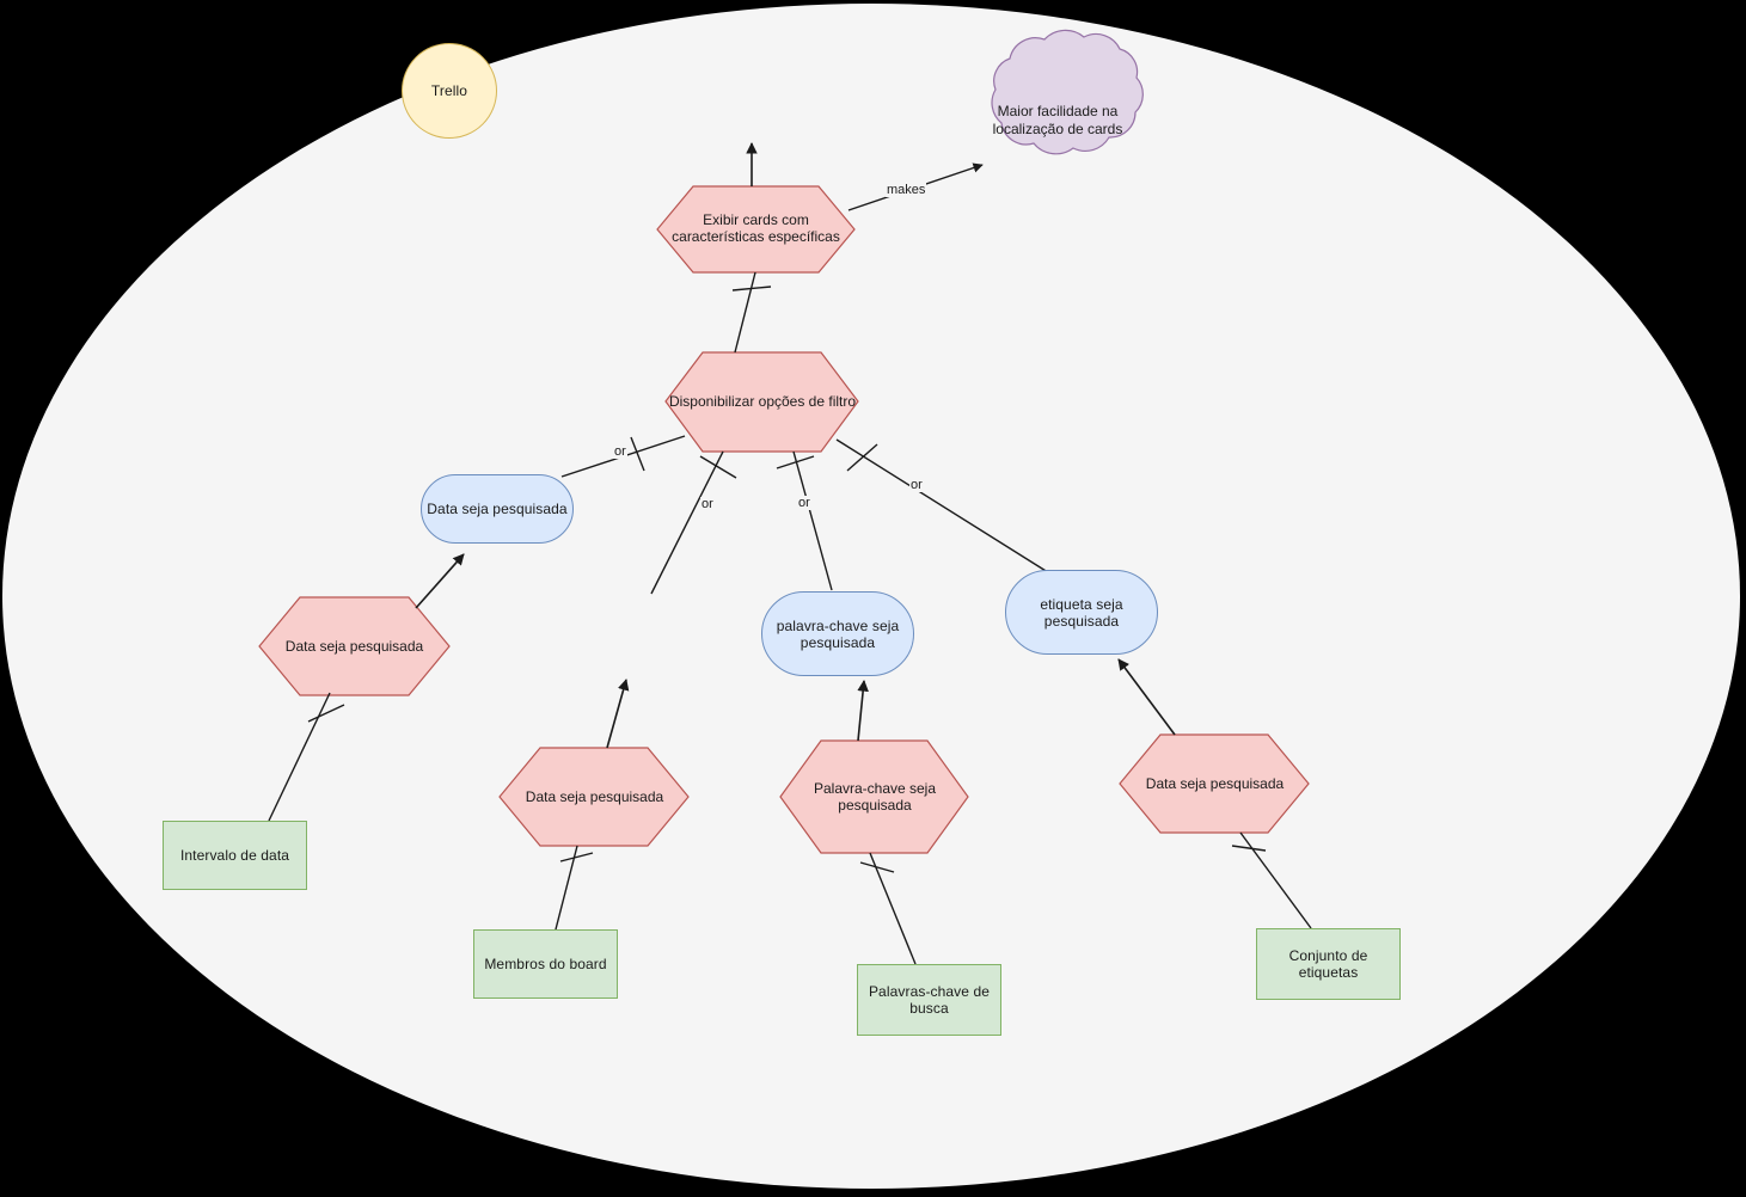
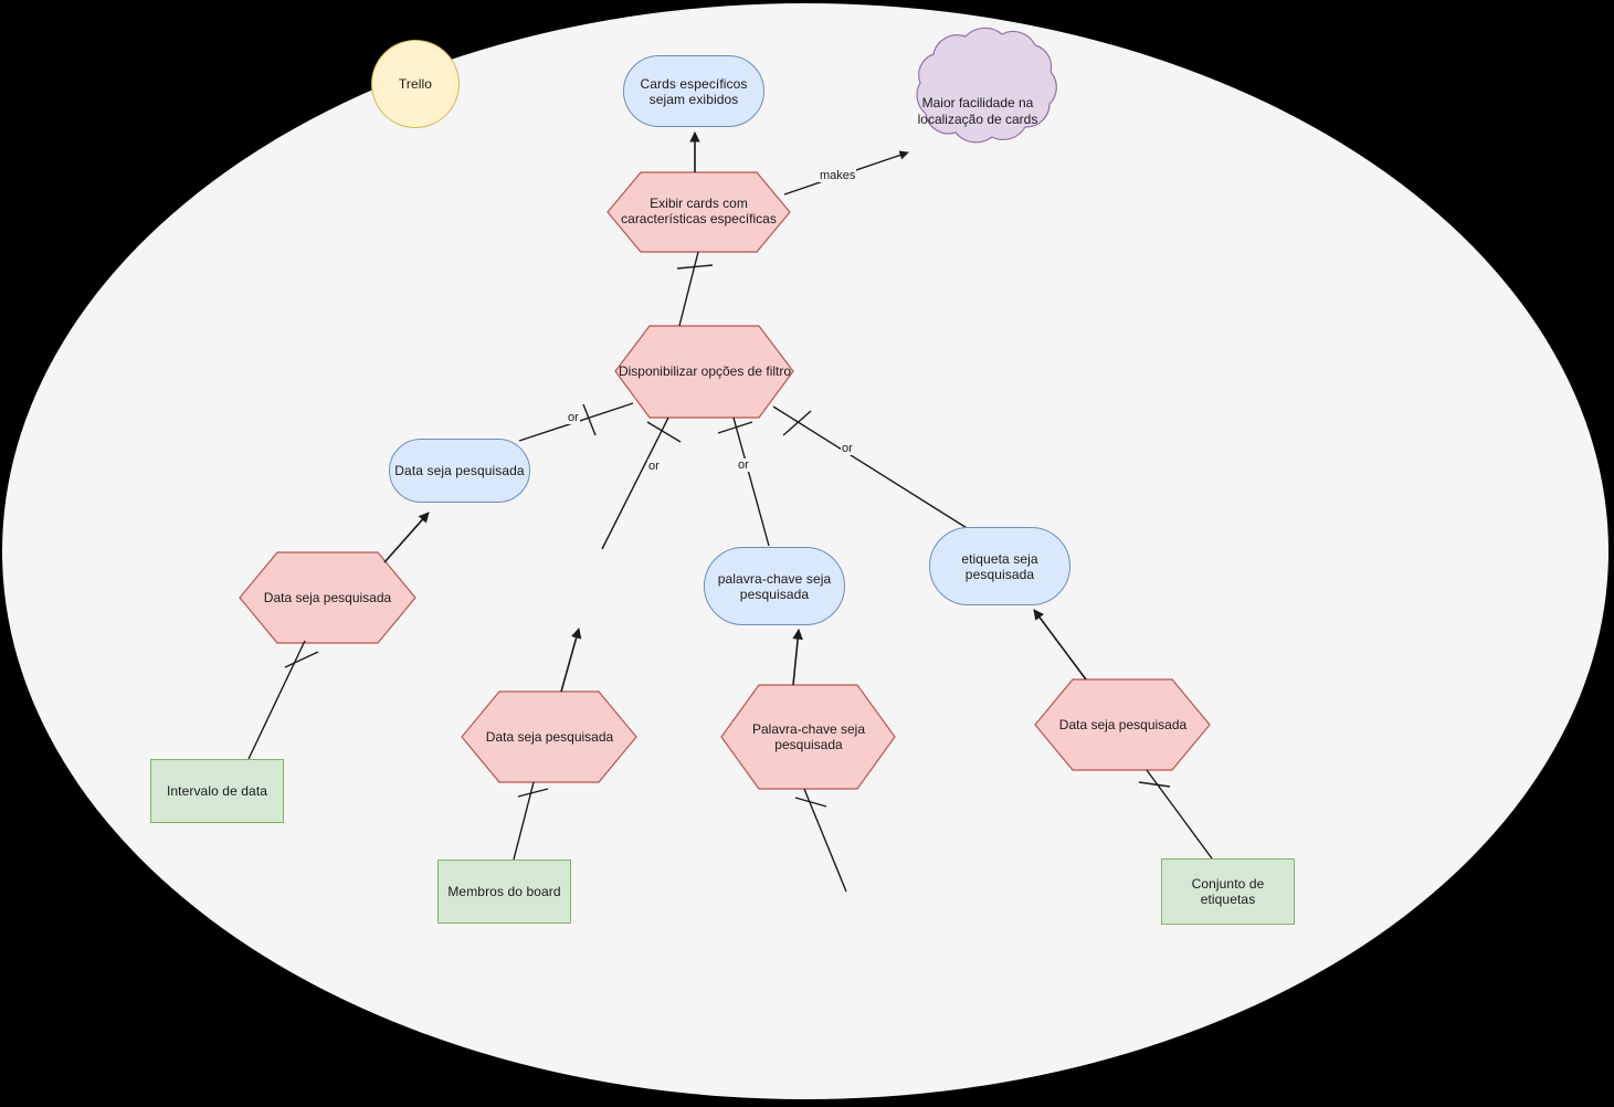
  Trello
+ Cards específicos
+ sejam exibidos
  Maior facilidade na
  localização de cards
  Exibir cards com
  características específicas
  Disponibilizar opções de filtro
  Data seja pesquisada
  palavra-chave seja
  pesquisada
  etiqueta seja
  pesquisada
  Data seja pesquisada
  Data seja pesquisada
  Palavra-chave seja
  pesquisada
  Data seja pesquisada
  Intervalo de data
  Membros do board
- Palavras-chave de
- busca
  Conjunto de
  etiquetas
  makes
  or
  or
  or
  or
